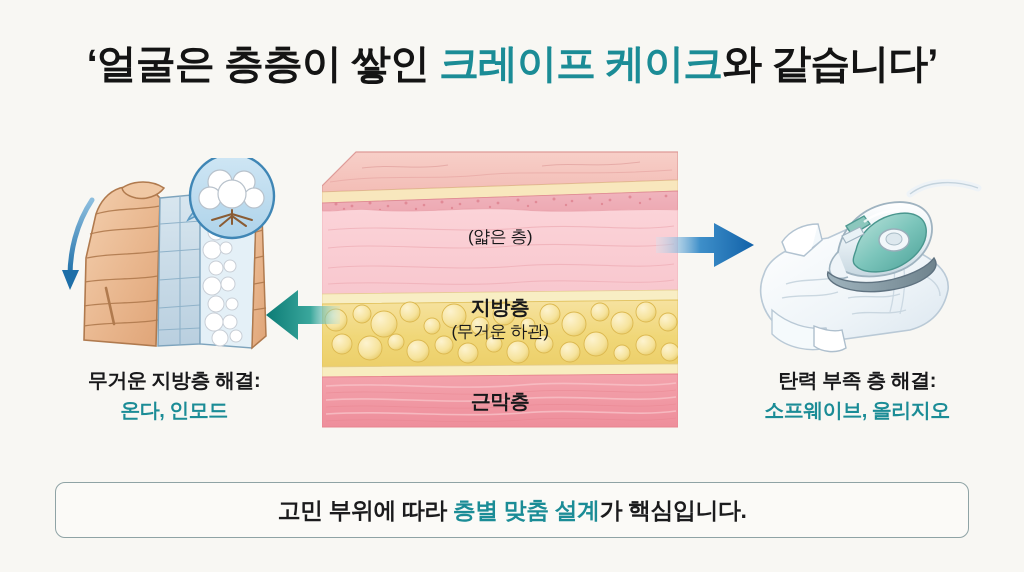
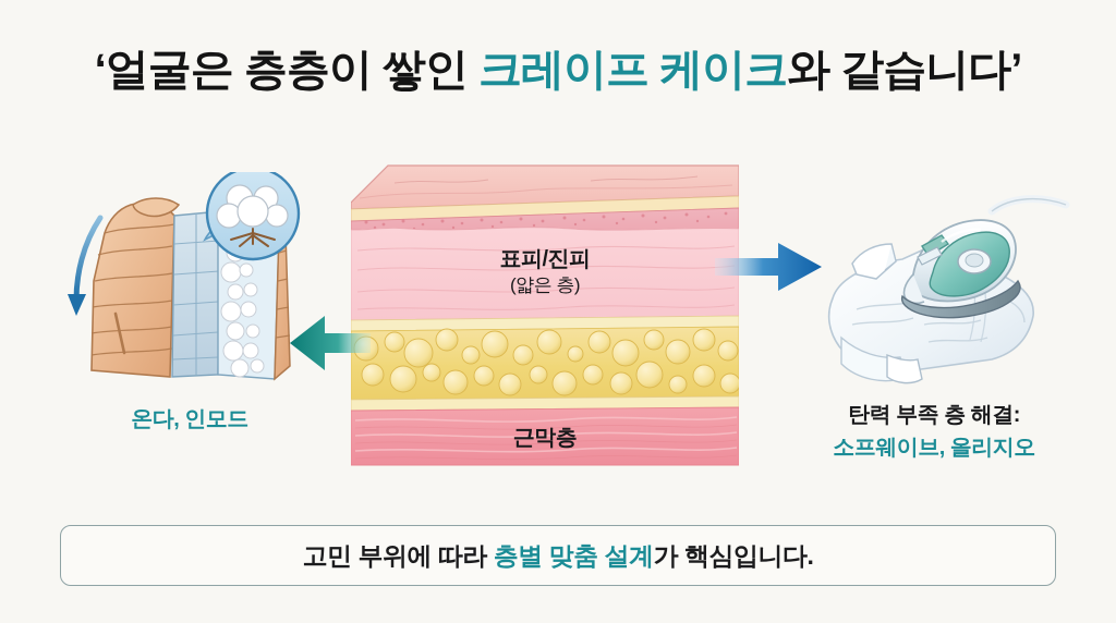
  ‘얼굴은 층층이 쌓인 크레이프 케이크와 같습니다’
+ 표피/진피
  (얇은 층)
- 지방층
- (무거운 하관)
  근막층
- 무거운 지방층 해결:
  온다, 인모드
  탄력 부족 층 해결:
  소프웨이브, 올리지오
  고민 부위에 따라 층별 맞춤 설계가 핵심입니다.
